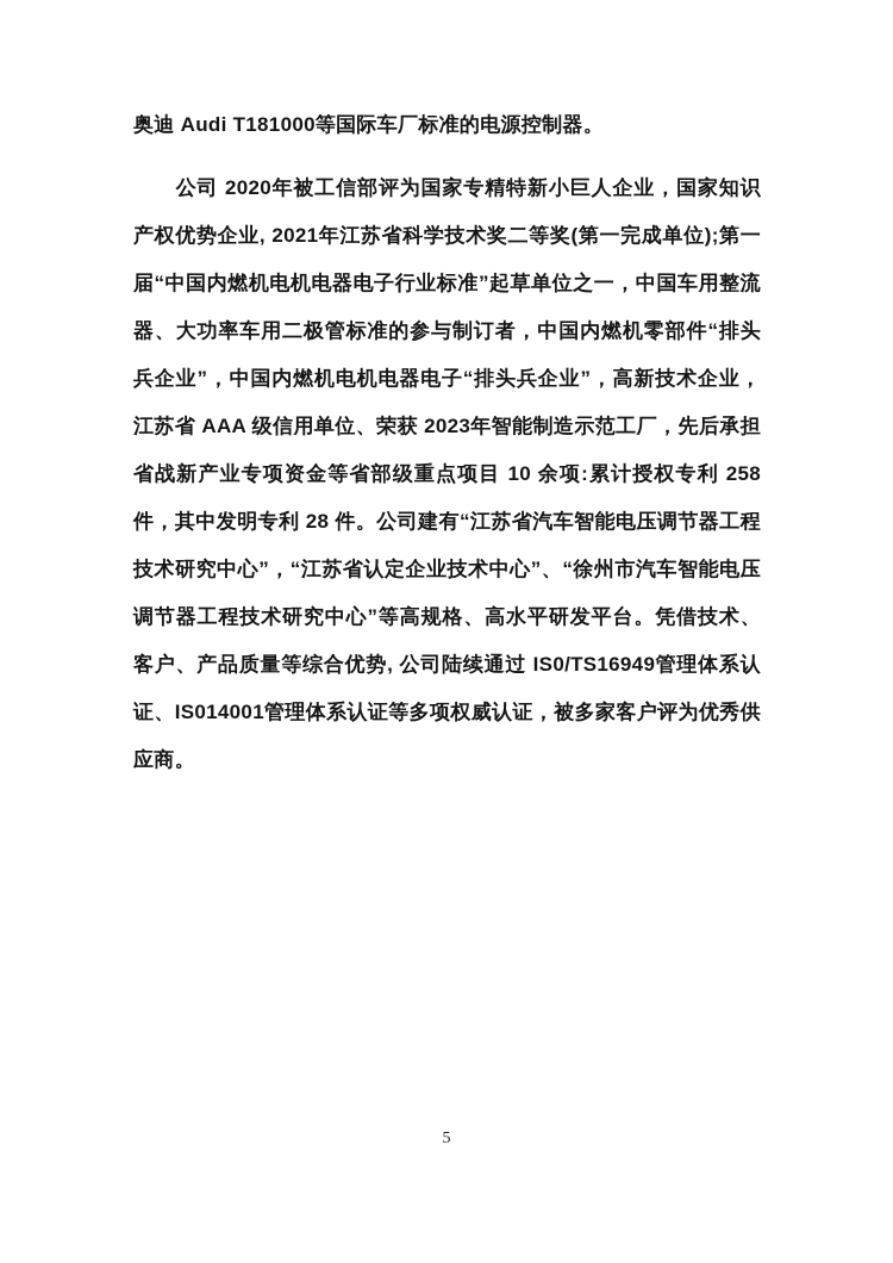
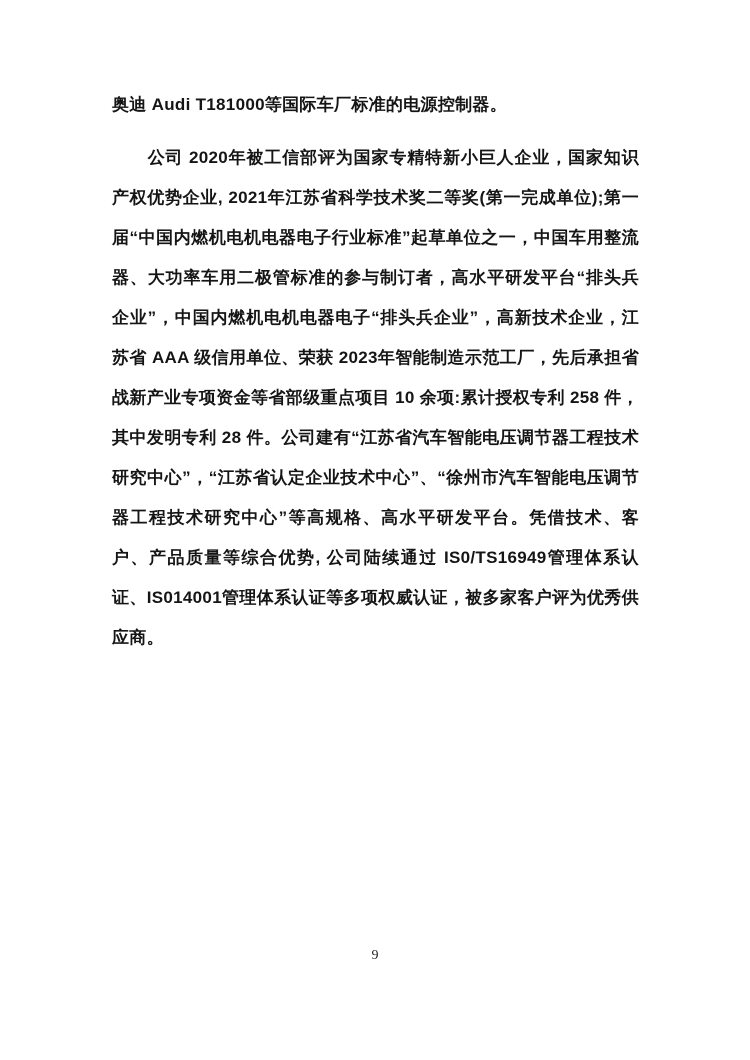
  奥迪 Audi T181000等国际车厂标准的电源控制器。
- 公司 2020年被工信部评为国家专精特新小巨人企业，国家知识产权优势企业, 2021年江苏省科学技术奖二等奖(第一完成单位);第一届“中国内燃机电机电器电子行业标准”起草单位之一，中国车用整流器、大功率车用二极管标准的参与制订者，中国内燃机零部件“排头兵企业”，中国内燃机电机电器电子“排头兵企业”，高新技术企业，江苏省 AAA 级信用单位、荣获 2023年智能制造示范工厂，先后承担省战新产业专项资金等省部级重点项目 10 余项:累计授权专利 258 件，其中发明专利 28 件。公司建有“江苏省汽车智能电压调节器工程技术研究中心”，“江苏省认定企业技术中心”、“徐州市汽车智能电压调节器工程技术研究中心”等高规格、高水平研发平台。凭借技术、客户、产品质量等综合优势, 公司陆续通过 IS0/TS16949管理体系认证、IS014001管理体系认证等多项权威认证，被多家客户评为优秀供应商。
+ 公司 2020年被工信部评为国家专精特新小巨人企业，国家知识产权优势企业, 2021年江苏省科学技术奖二等奖(第一完成单位);第一届“中国内燃机电机电器电子行业标准”起草单位之一，中国车用整流器、大功率车用二极管标准的参与制订者，高水平研发平台“排头兵企业”，中国内燃机电机电器电子“排头兵企业”，高新技术企业，江苏省 AAA 级信用单位、荣获 2023年智能制造示范工厂，先后承担省战新产业专项资金等省部级重点项目 10 余项:累计授权专利 258 件，其中发明专利 28 件。公司建有“江苏省汽车智能电压调节器工程技术研究中心”，“江苏省认定企业技术中心”、“徐州市汽车智能电压调节器工程技术研究中心”等高规格、高水平研发平台。凭借技术、客户、产品质量等综合优势, 公司陆续通过 IS0/TS16949管理体系认证、IS014001管理体系认证等多项权威认证，被多家客户评为优秀供应商。
- 5
+ 9
